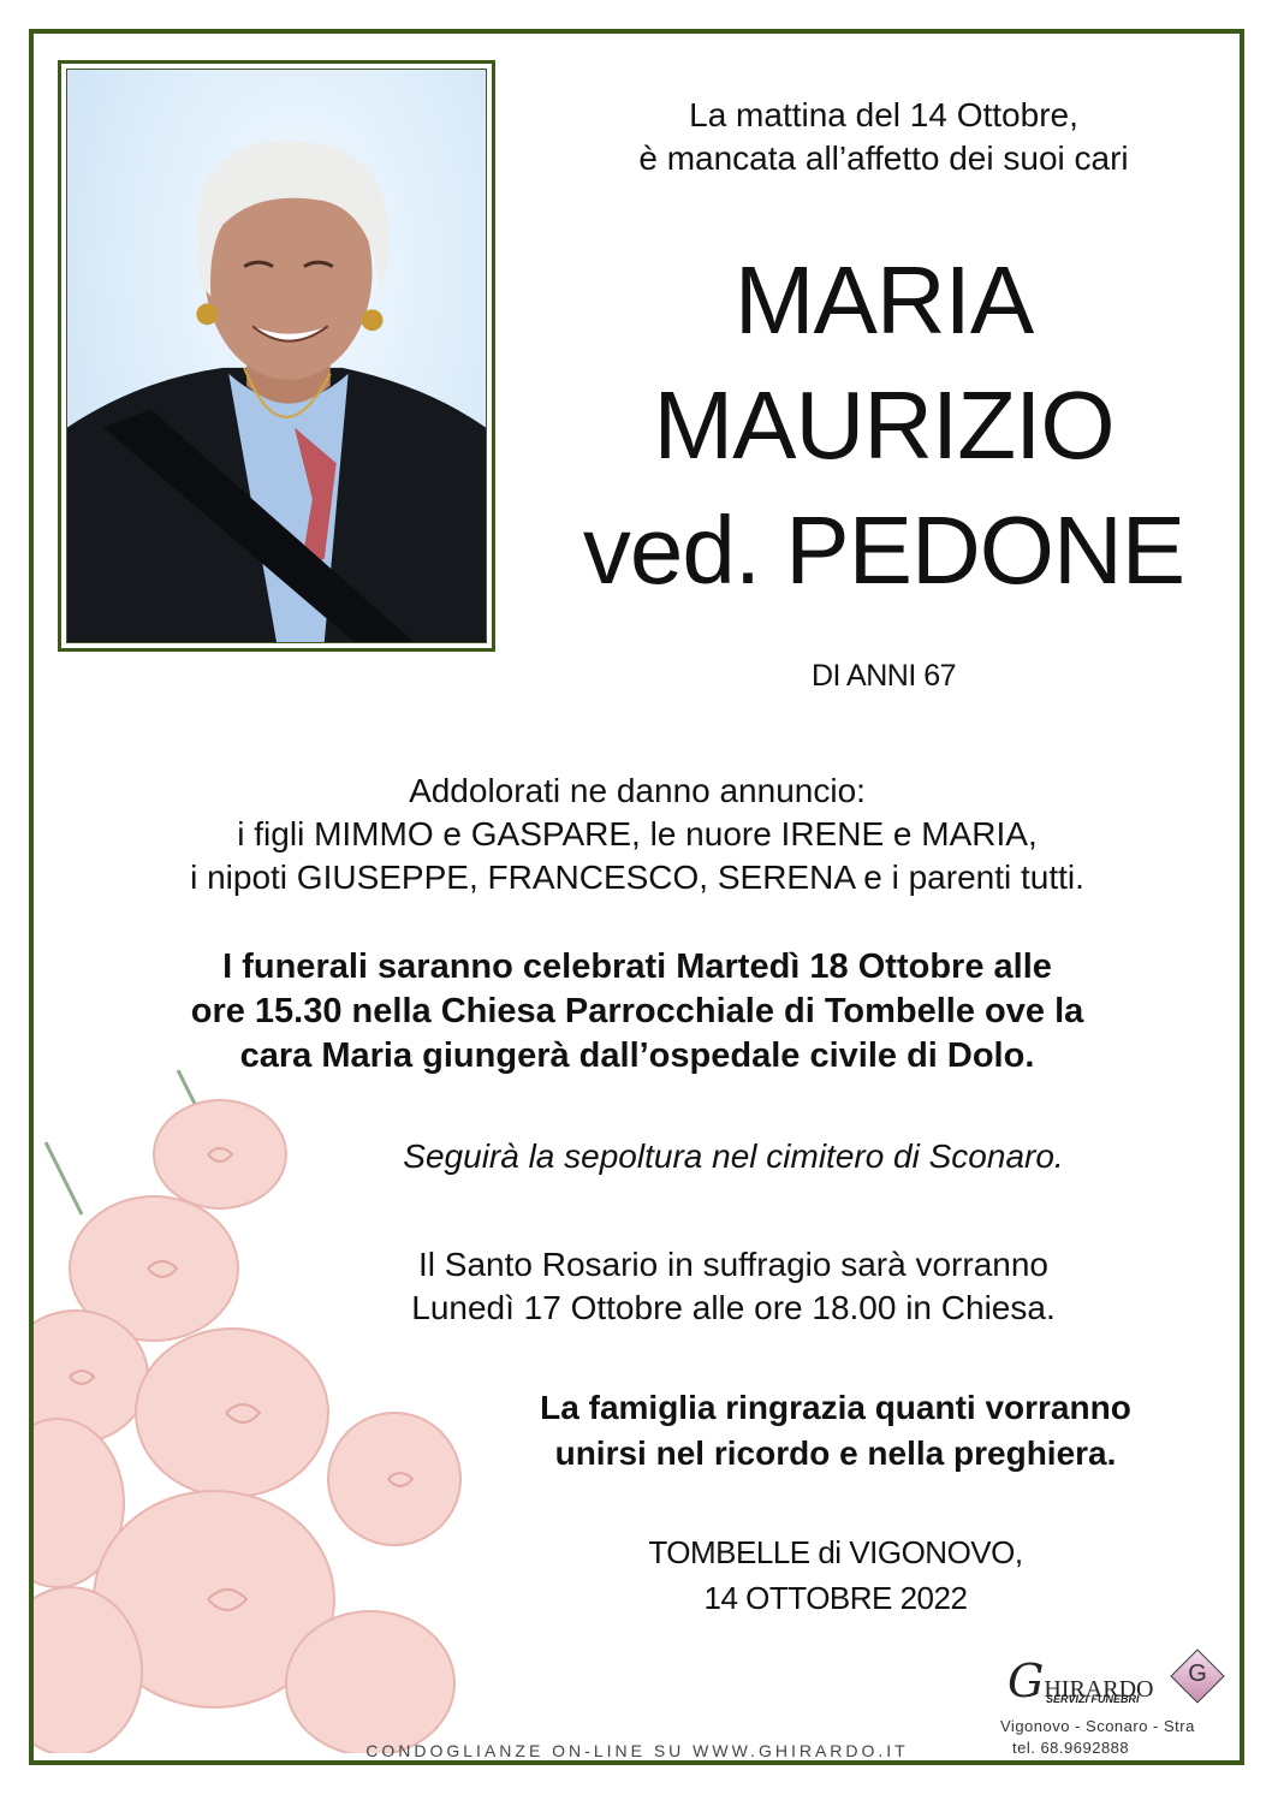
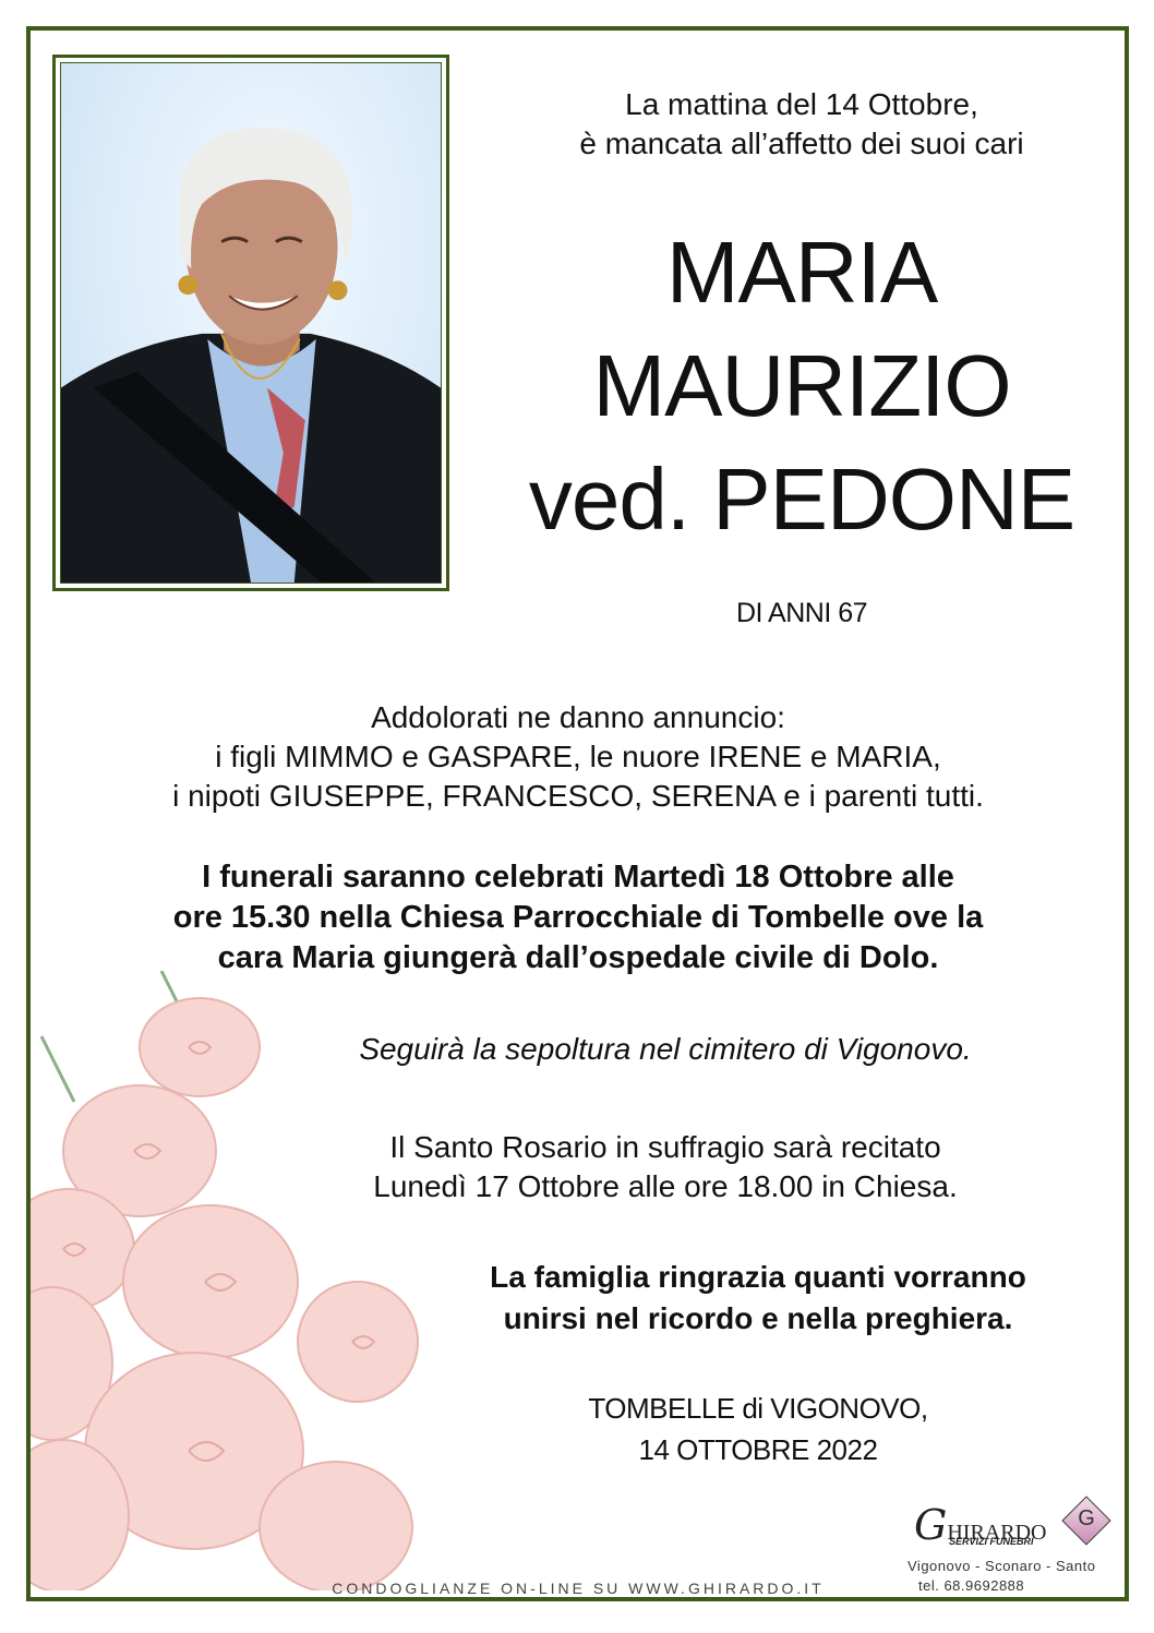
  La mattina del 14 Ottobre,
  è mancata all’affetto dei suoi cari
  MARIA
  MAURIZIO
  ved. PEDONE
  DI ANNI 67
  Addolorati ne danno annuncio:
  i figli MIMMO e GASPARE, le nuore IRENE e MARIA,
  i nipoti GIUSEPPE, FRANCESCO, SERENA e i parenti tutti.
  I funerali saranno celebrati Martedì 18 Ottobre alle
  ore 15.30 nella Chiesa Parrocchiale di Tombelle ove la
  cara Maria giungerà dall’ospedale civile di Dolo.
- Seguirà la sepoltura nel cimitero di Sconaro.
+ Seguirà la sepoltura nel cimitero di Vigonovo.
- Il Santo Rosario in suffragio sarà vorranno
+ Il Santo Rosario in suffragio sarà recitato
  Lunedì 17 Ottobre alle ore 18.00 in Chiesa.
  La famiglia ringrazia quanti vorranno
  unirsi nel ricordo e nella preghiera.
  TOMBELLE di VIGONOVO,
  14 OTTOBRE 2022
  CONDOGLIANZE ON-LINE SU WWW.GHIRARDO.IT
  GHIRARDO
  SERVIZI FUNEBRI
  G
- Vigonovo - Sconaro - Stra
+ Vigonovo - Sconaro - Santo
  tel. 68.9692888
